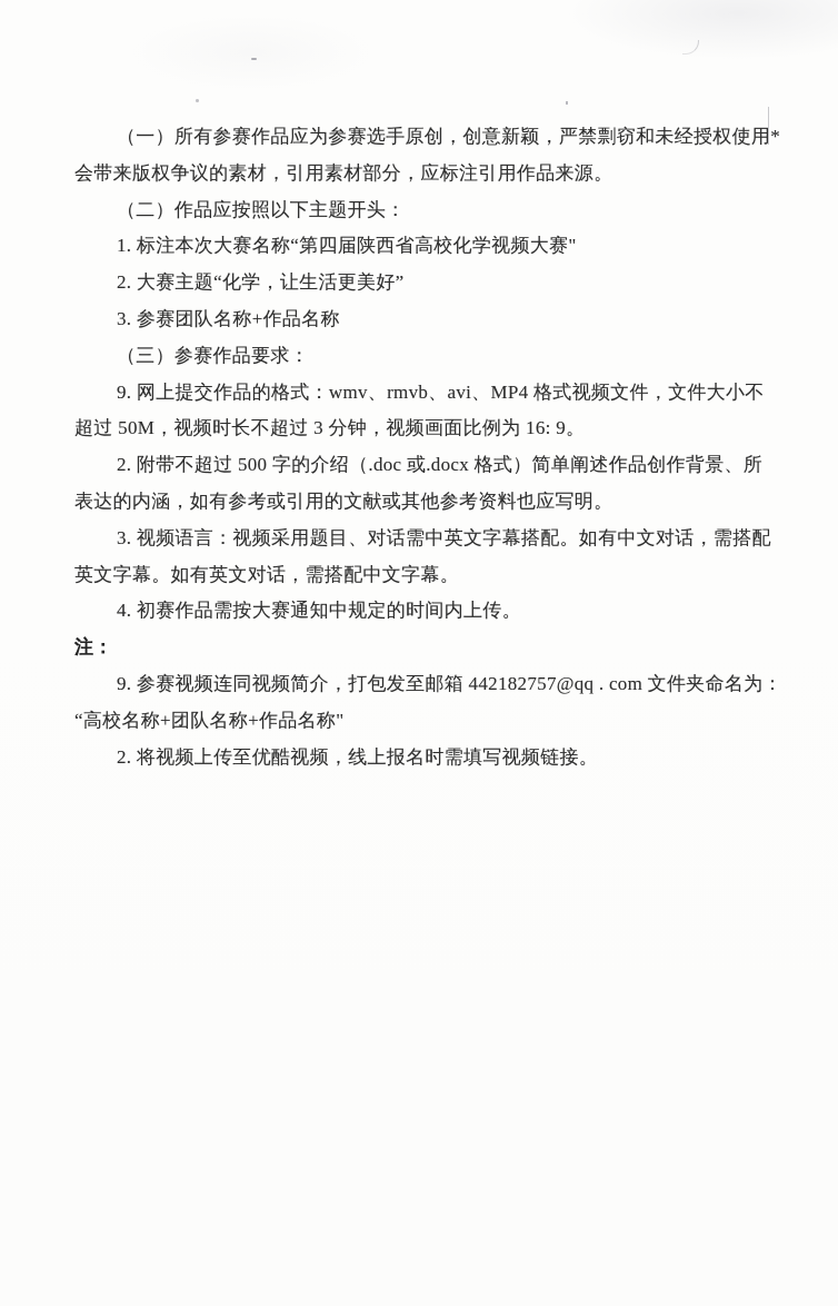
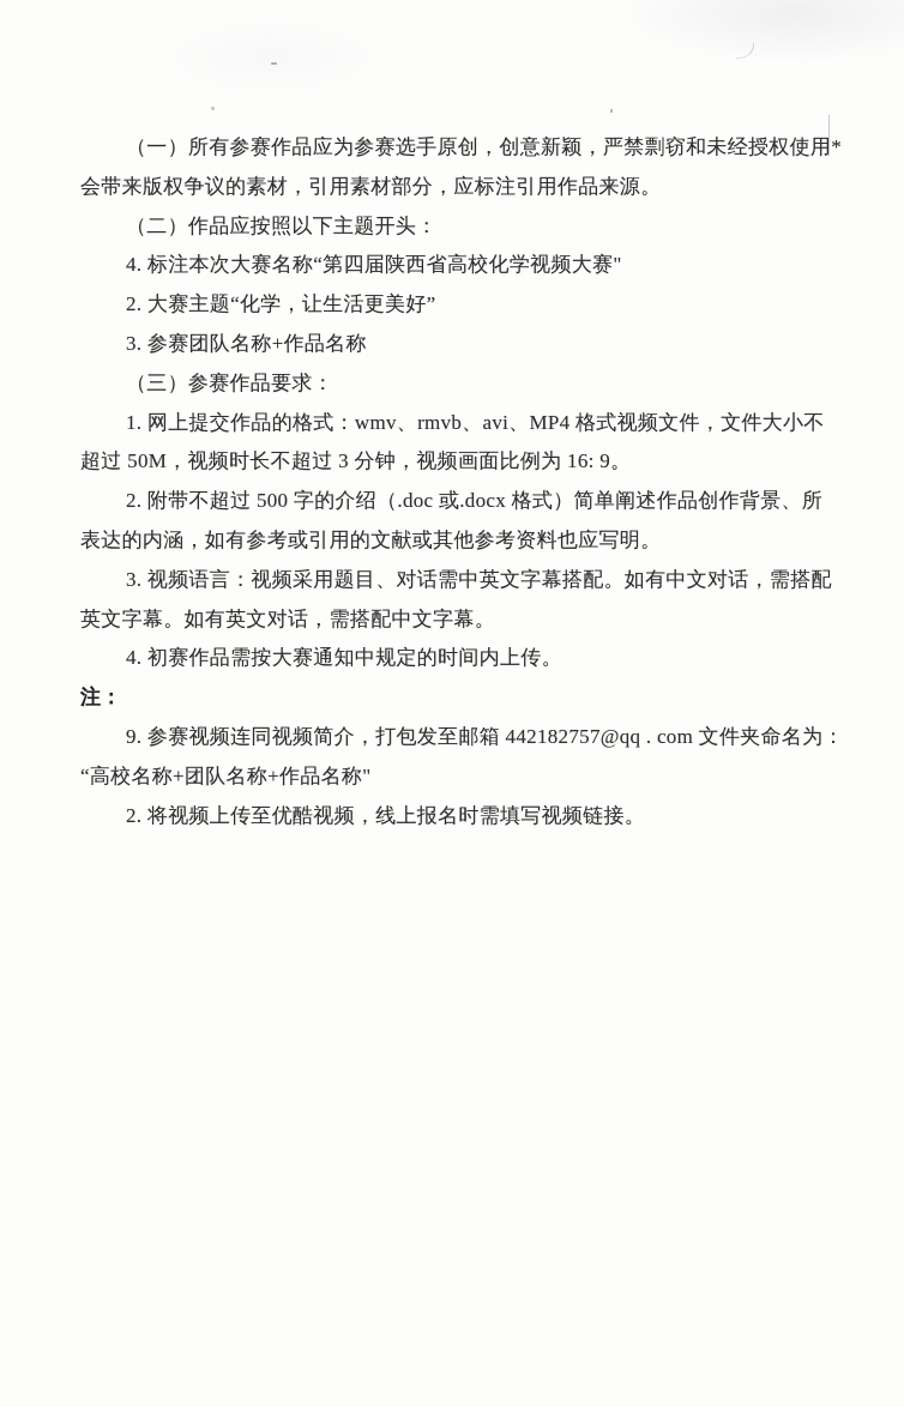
  （一）所有参赛作品应为参赛选手原创，创意新颖，严禁剽窃和未经授权使用*
  会带来版权争议的素材，引用素材部分，应标注引用作品来源。
  （二）作品应按照以下主题开头：
- 1. 标注本次大赛名称“第四届陕西省高校化学视频大赛"
+ 4. 标注本次大赛名称“第四届陕西省高校化学视频大赛"
  2. 大赛主题“化学，让生活更美好”
  3. 参赛团队名称+作品名称
  （三）参赛作品要求：
- 9. 网上提交作品的格式：wmv、rmvb、avi、MP4 格式视频文件，文件大小不
+ 1. 网上提交作品的格式：wmv、rmvb、avi、MP4 格式视频文件，文件大小不
  超过 50M，视频时长不超过 3 分钟，视频画面比例为 16: 9。
  2. 附带不超过 500 字的介绍（.doc 或.docx 格式）简单阐述作品创作背景、所
  表达的内涵，如有参考或引用的文献或其他参考资料也应写明。
  3. 视频语言：视频采用题目、对话需中英文字幕搭配。如有中文对话，需搭配
  英文字幕。如有英文对话，需搭配中文字幕。
  4. 初赛作品需按大赛通知中规定的时间内上传。
  注：
  9. 参赛视频连同视频简介，打包发至邮箱 442182757@qq . com 文件夹命名为：
  “高校名称+团队名称+作品名称"
  2. 将视频上传至优酷视频，线上报名时需填写视频链接。
